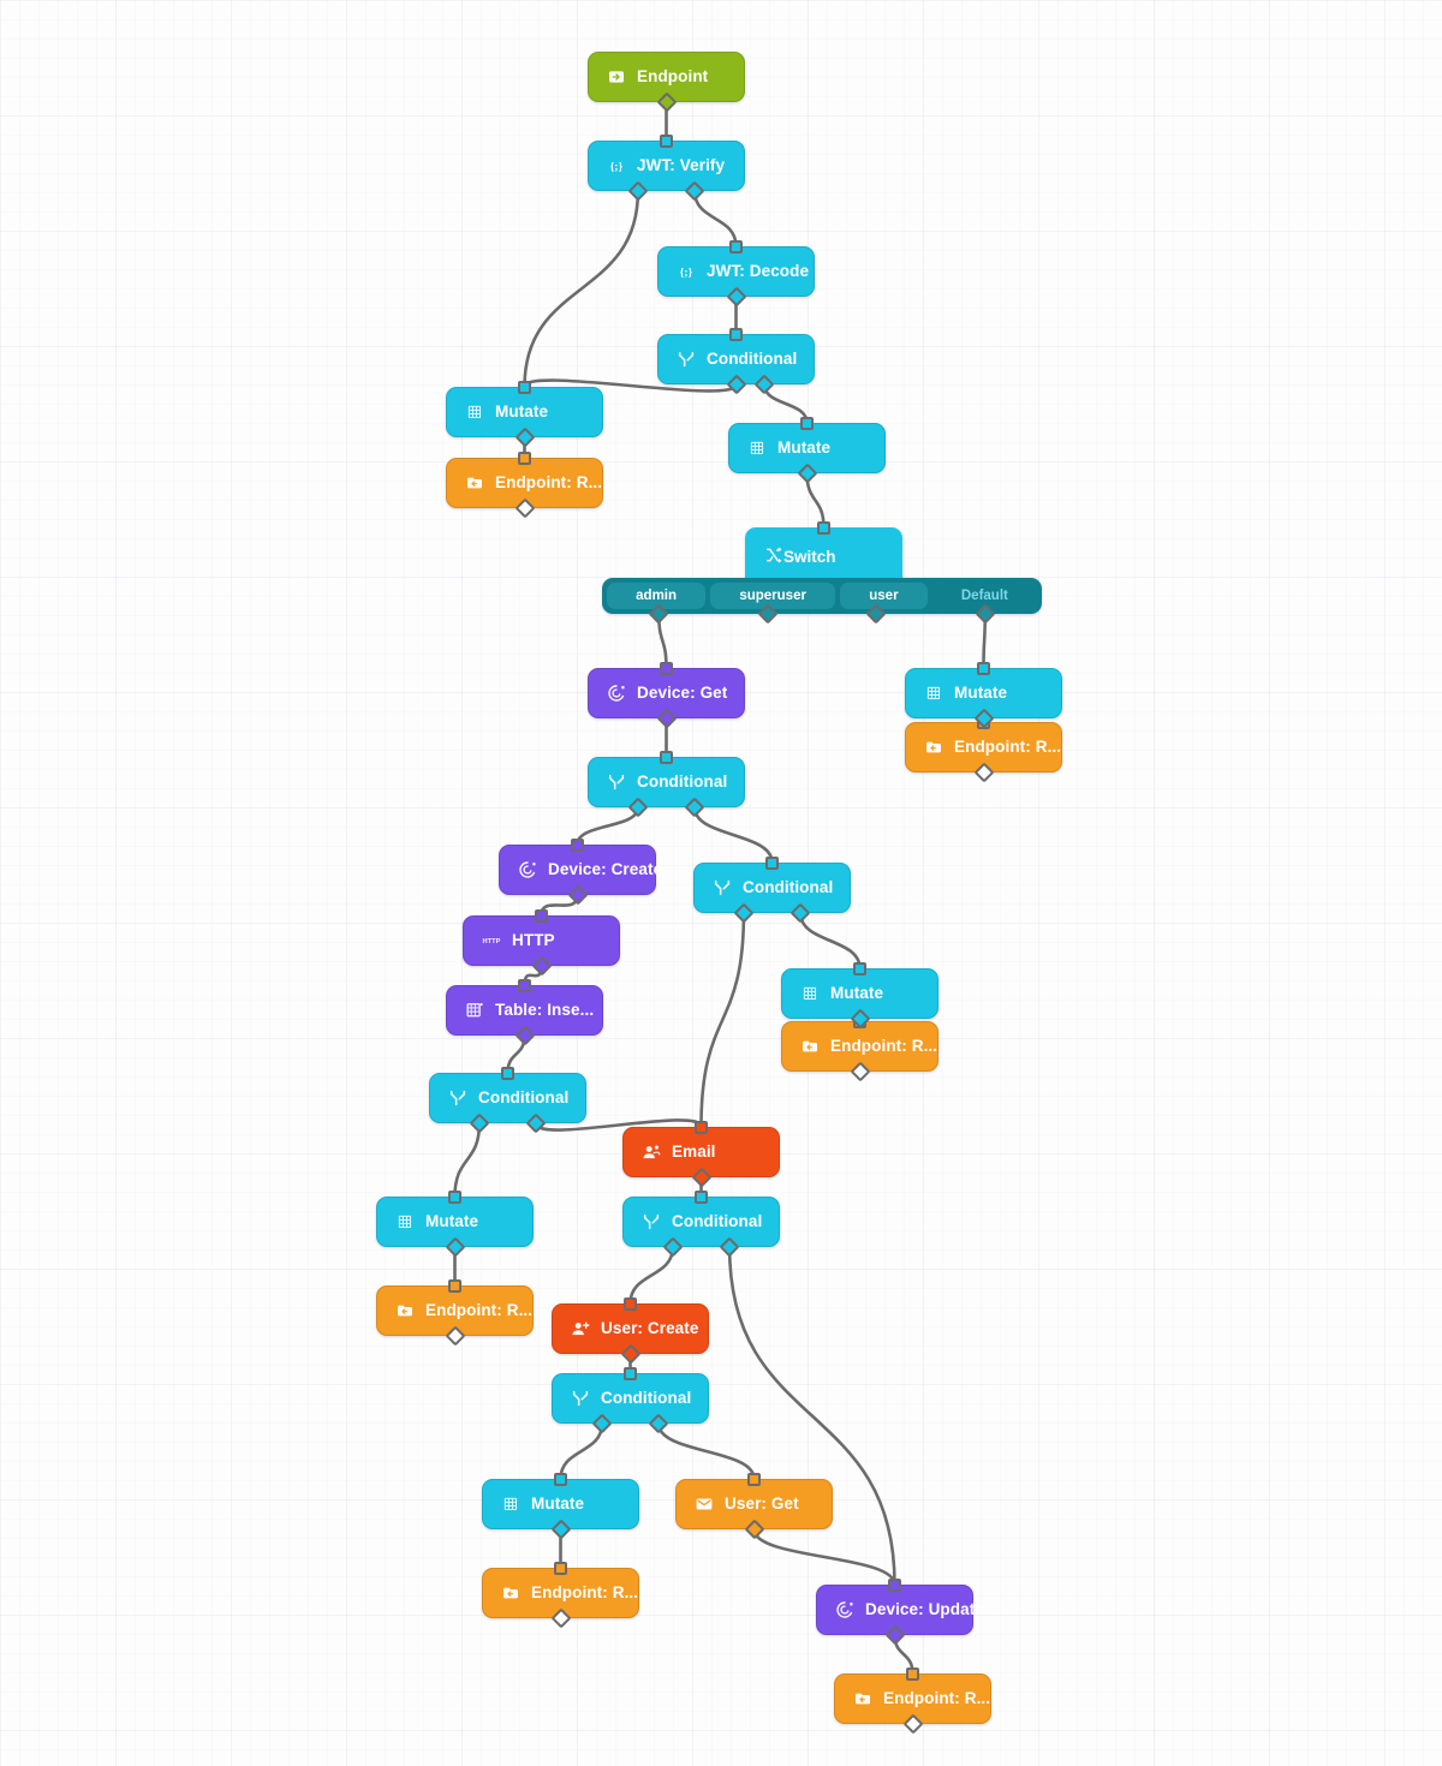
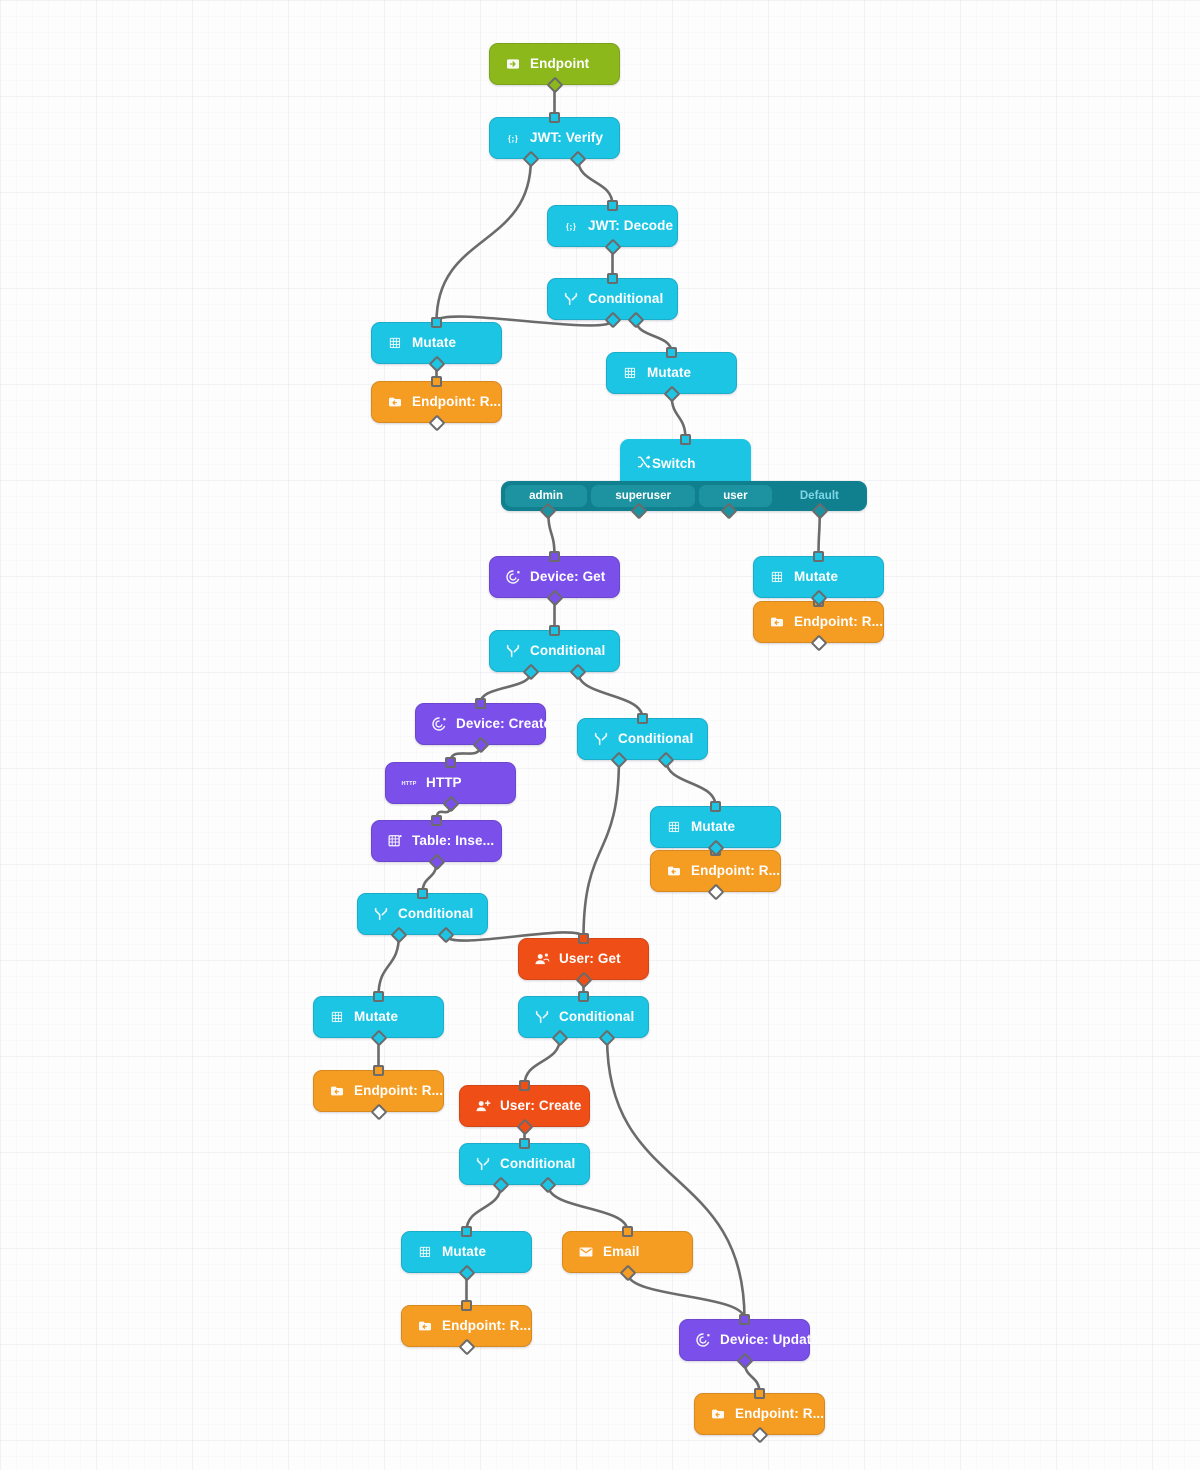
  Endpoint
  {;}
  JWT: Verify
  {;}
  JWT: Decode
  Conditional
  Mutate
  Endpoint: R...
  Mutate
  Device: Get
  Mutate
  Endpoint: R...
  Conditional
  Device: Create
  Conditional
  HTTP
  Mutate
  Table: Inse...
  Endpoint: R...
  Conditional
- Email
+ User: Get
  Mutate
  Conditional
  Endpoint: R...
  User: Create
  Conditional
  Mutate
- User: Get
+ Email
  Endpoint: R...
  Device: Update
  Endpoint: R...
  Switch
  admin
  superuser
  user
  Default
